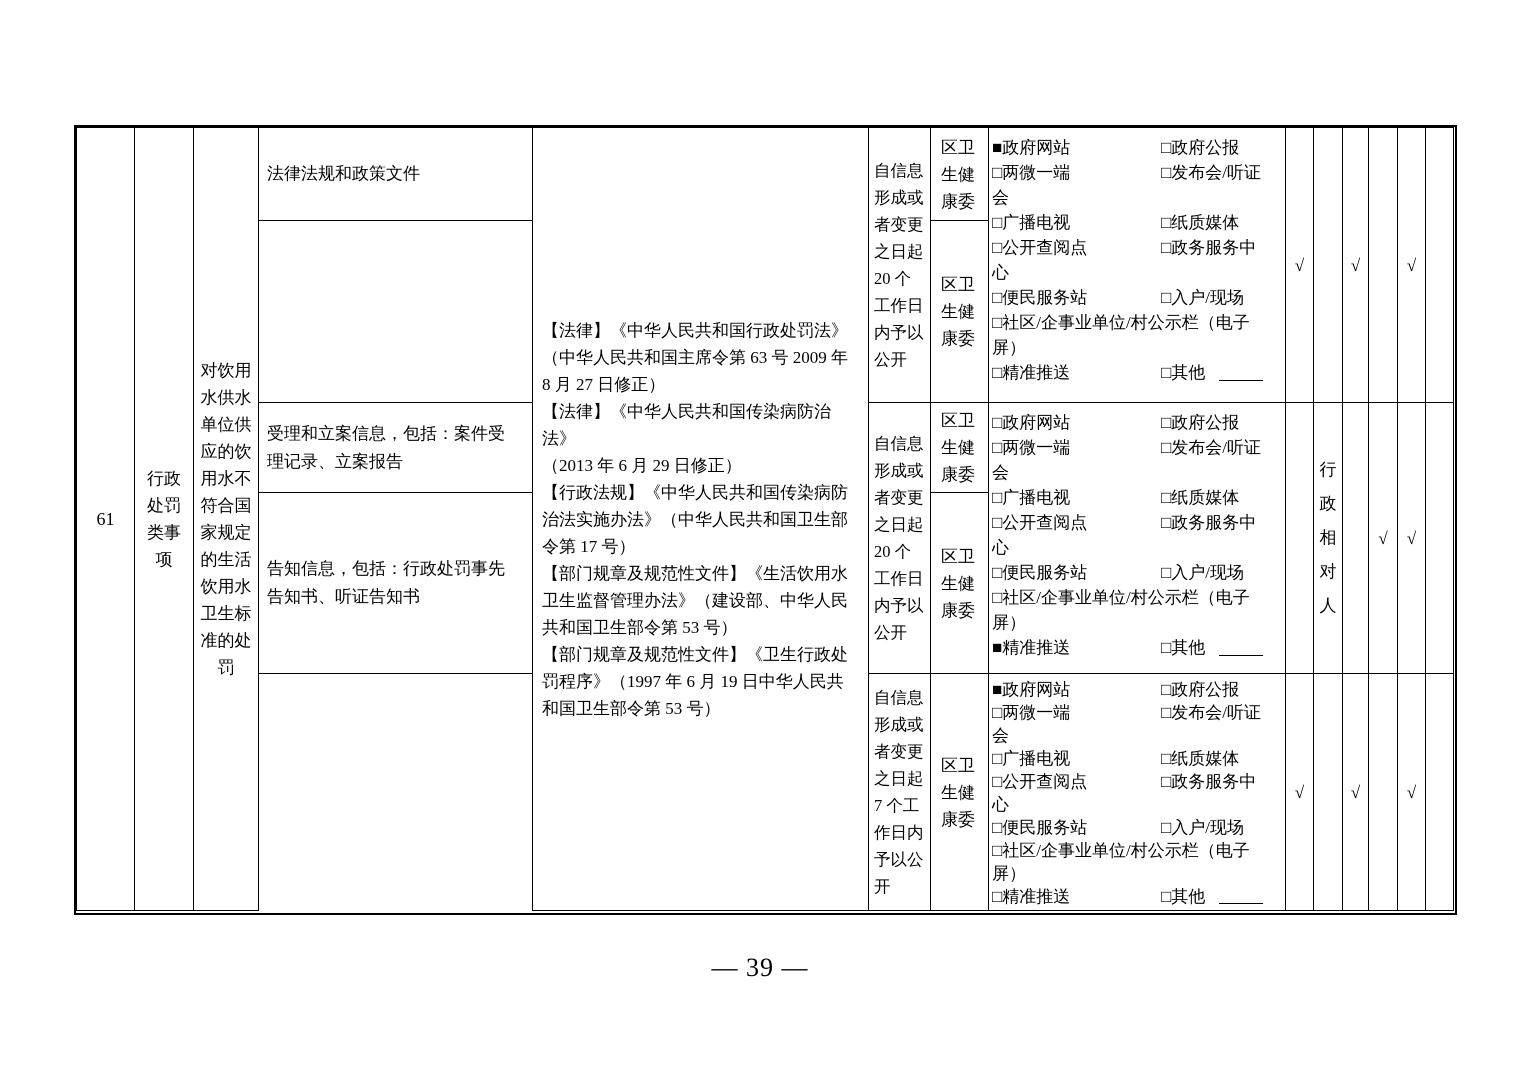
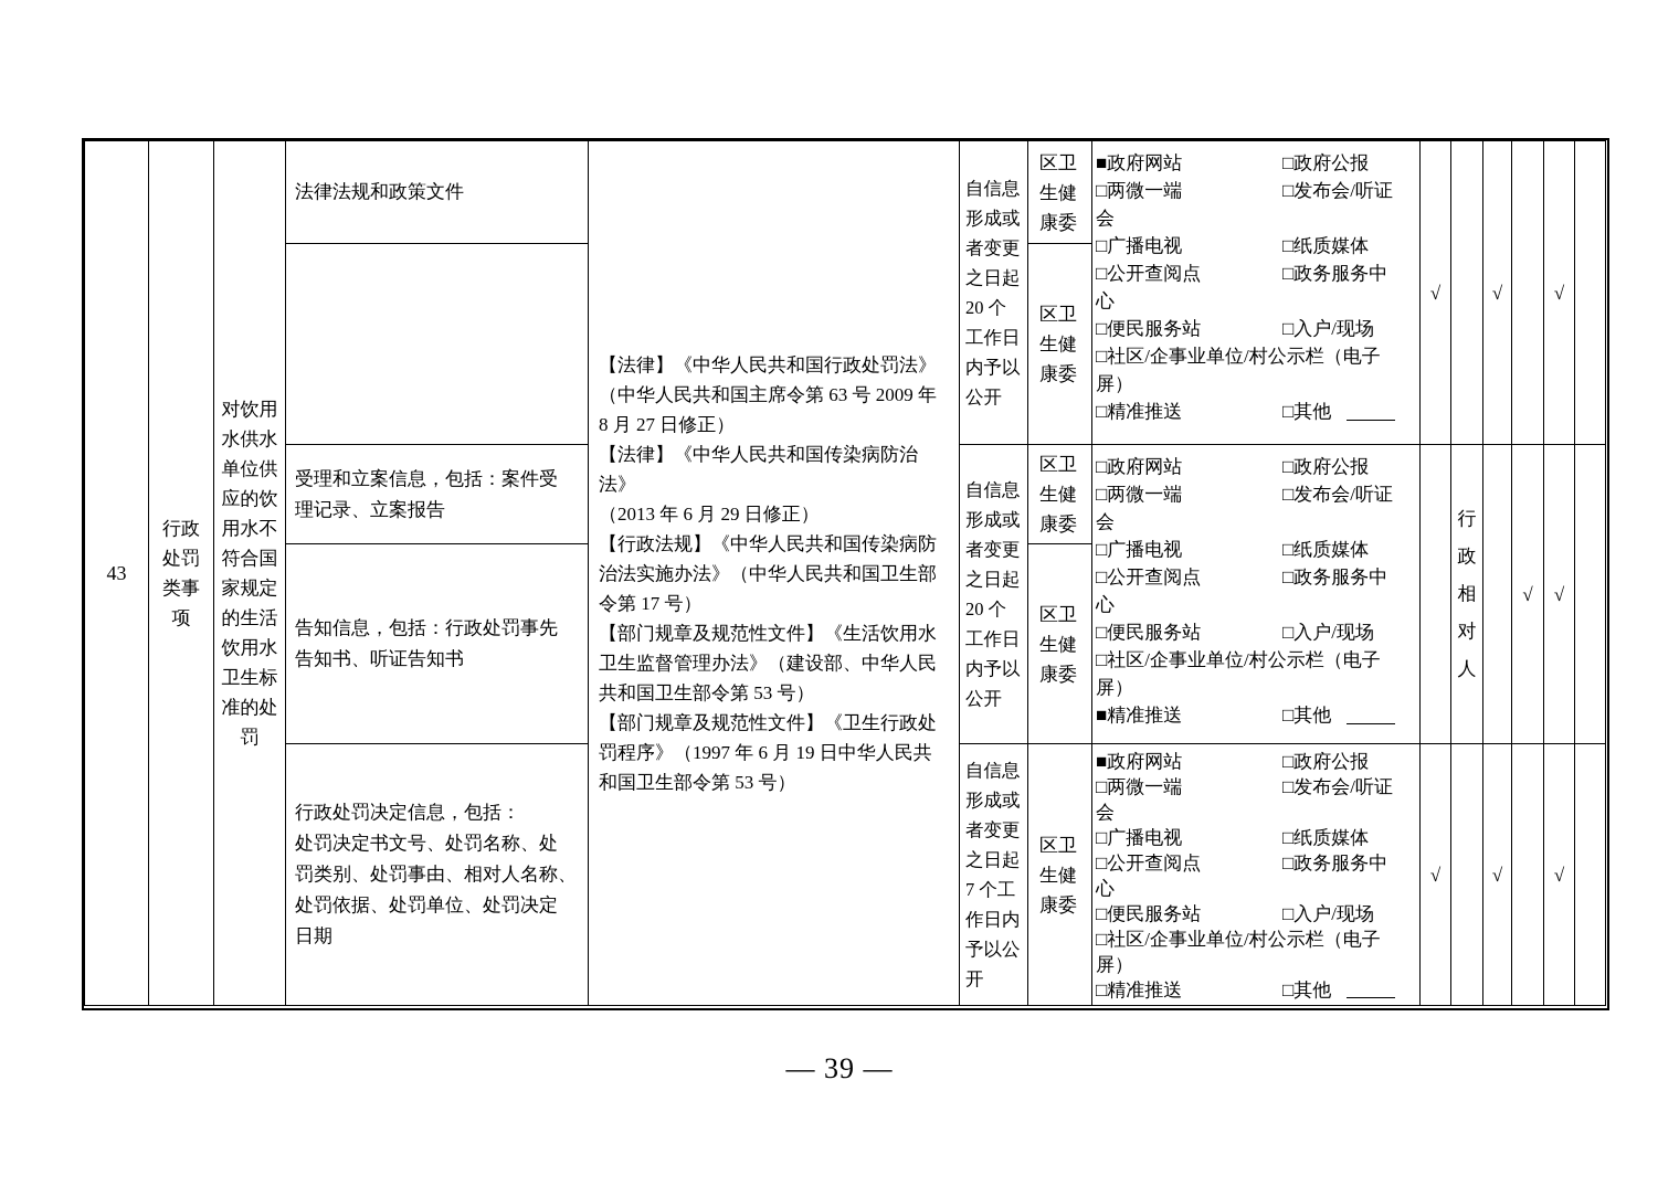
- 61
+ 43
  行政
  处罚
  类事
  项
  对饮用
  水供水
  单位供
  应的饮
  用水不
  符合国
  家规定
  的生活
  饮用水
  卫生标
  准的处
  罚
  法律法规和政策文件
  受理和立案信息，包括：案件受
  理记录、立案报告
  告知信息，包括：行政处罚事先
  告知书、听证告知书
+ 行政处罚决定信息，包括：
+ 处罚决定书文号、处罚名称、处
+ 罚类别、处罚事由、相对人名称、
+ 处罚依据、处罚单位、处罚决定
+ 日期
  【法律】《中华人民共和国行政处罚法》
  （中华人民共和国主席令第 63 号 2009 年
  8 月 27 日修正）
  【法律】《中华人民共和国传染病防治法》
  （2013 年 6 月 29 日修正）
  【行政法规】《中华人民共和国传染病防
  治法实施办法》（中华人民共和国卫生部
  令第 17 号）
  【部门规章及规范性文件】《生活饮用水
  卫生监督管理办法》（建设部、中华人民
  共和国卫生部令第 53 号）
  【部门规章及规范性文件】《卫生行政处
  罚程序》（1997 年 6 月 19 日中华人民共
  和国卫生部令第 53 号）
  自信息
  形成或
  者变更
  之日起
  20 个
  工作日
  内予以
  公开
  自信息
  形成或
  者变更
  之日起
  20 个
  工作日
  内予以
  公开
  自信息
  形成或
  者变更
  之日起
  7 个工
  作日内
  予以公
  开
  区卫生健康委
  区卫生健康委
  区卫生健康委
  区卫生健康委
  区卫生健康委
  ■政府网站
  □政府公报
  □两微一端
  □发布会/听证
  会
  □广播电视
  □纸质媒体
  □公开查阅点
  □政务服务中
  心
  □便民服务站
  □入户/现场
  □社区/企事业单位/村公示栏（电子
  屏）
  □精准推送
  □其他
  □政府网站
  □政府公报
  □两微一端
  □发布会/听证
  会
  □广播电视
  □纸质媒体
  □公开查阅点
  □政务服务中
  心
  □便民服务站
  □入户/现场
  □社区/企事业单位/村公示栏（电子
  屏）
  ■精准推送
  □其他
  ■政府网站
  □政府公报
  □两微一端
  □发布会/听证
  会
  □广播电视
  □纸质媒体
  □公开查阅点
  □政务服务中
  心
  □便民服务站
  □入户/现场
  □社区/企事业单位/村公示栏（电子
  屏）
  □精准推送
  □其他
  √
  √
  √
  行政相对人
  √
  √
  √
  √
  √
  — 39 —
